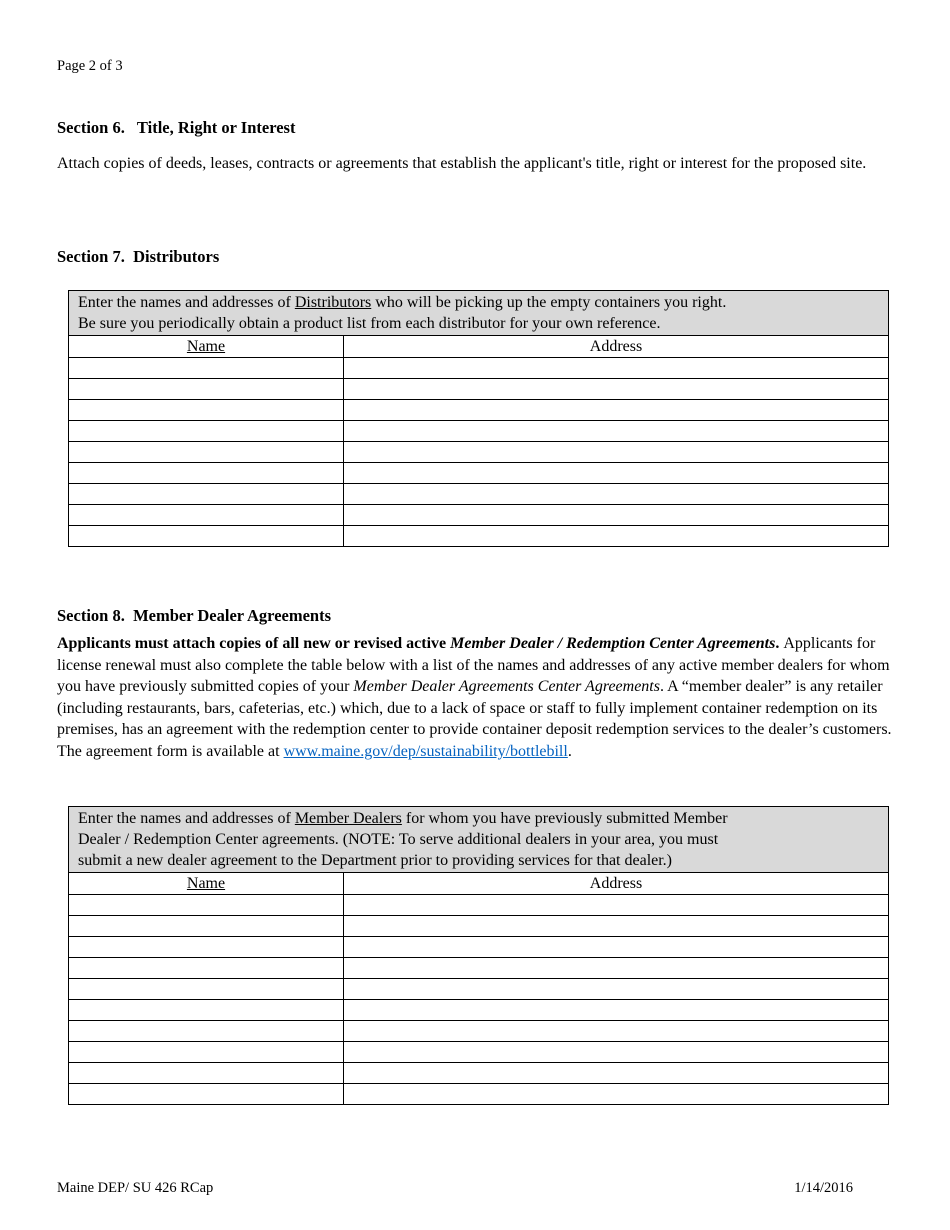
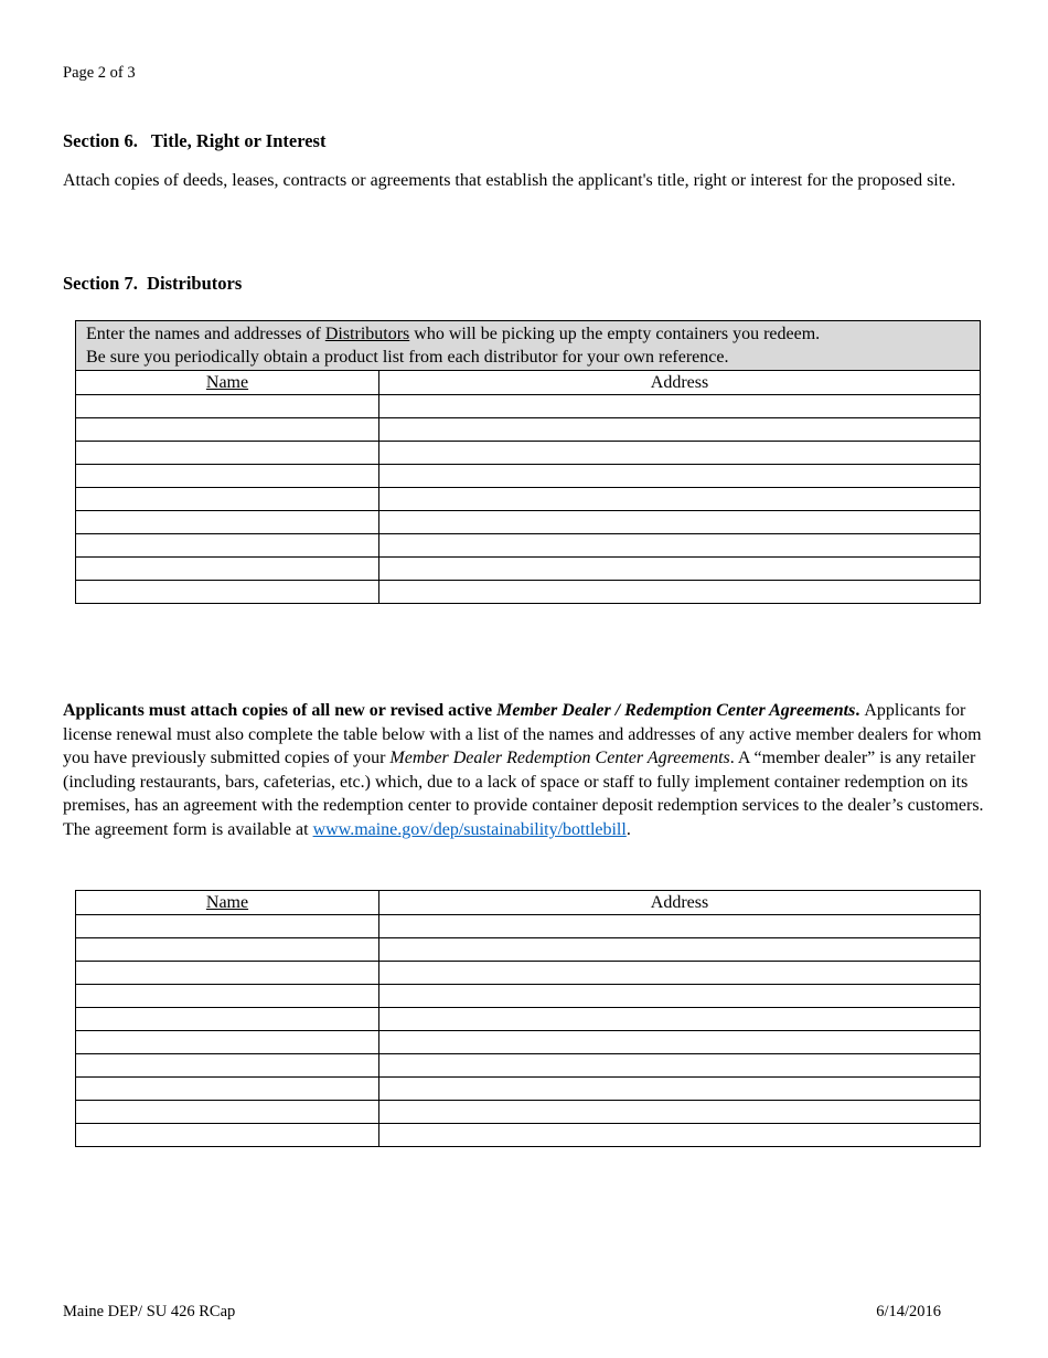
  Page 2 of 3
  Section 6. Title, Right or Interest
  Attach copies of deeds, leases, contracts or agreements that establish the applicant's title, right or interest for the proposed site.
  Section 7. Distributors
- Enter the names and addresses of Distributors who will be picking up the empty containers you right. Be sure you periodically obtain a product list from each distributor for your own reference.
+ Enter the names and addresses of Distributors who will be picking up the empty containers you redeem. Be sure you periodically obtain a product list from each distributor for your own reference.
  Name	Address
- Section 8. Member Dealer Agreements
- Applicants must attach copies of all new or revised active Member Dealer / Redemption Center Agreements. Applicants for license renewal must also complete the table below with a list of the names and addresses of any active member dealers for whom you have previously submitted copies of your Member Dealer Agreements Center Agreements. A “member dealer” is any retailer (including restaurants, bars, cafeterias, etc.) which, due to a lack of space or staff to fully implement container redemption on its premises, has an agreement with the redemption center to provide container deposit redemption services to the dealer’s customers. The agreement form is available at www.maine.gov/dep/sustainability/bottlebill.
+ Applicants must attach copies of all new or revised active Member Dealer / Redemption Center Agreements. Applicants for license renewal must also complete the table below with a list of the names and addresses of any active member dealers for whom you have previously submitted copies of your Member Dealer Redemption Center Agreements. A “member dealer” is any retailer (including restaurants, bars, cafeterias, etc.) which, due to a lack of space or staff to fully implement container redemption on its premises, has an agreement with the redemption center to provide container deposit redemption services to the dealer’s customers. The agreement form is available at www.maine.gov/dep/sustainability/bottlebill.
- Enter the names and addresses of Member Dealers for whom you have previously submitted Member Dealer / Redemption Center agreements. (NOTE: To serve additional dealers in your area, you must submit a new dealer agreement to the Department prior to providing services for that dealer.)
  Name	Address
  Maine DEP/ SU 426 RCap
- 1/14/2016
+ 6/14/2016
